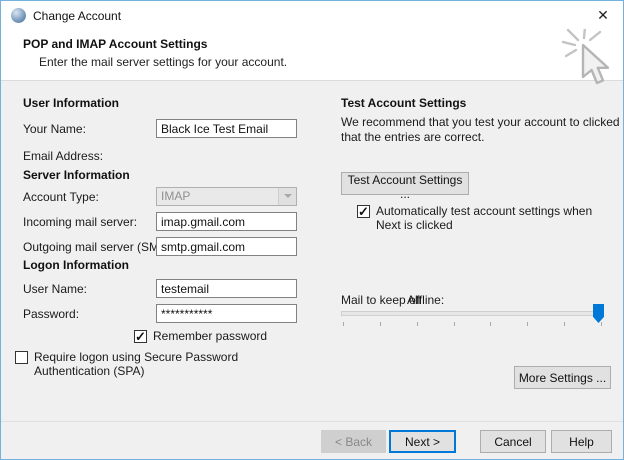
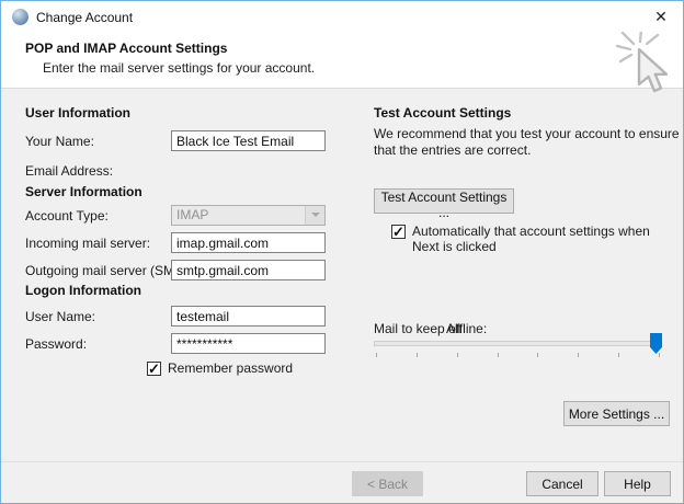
  Change Account
  ✕
  POP and IMAP Account Settings
  Enter the mail server settings for your account.
  User Information
  Your Name:
  Black Ice Test Email
  Email Address:
  Server Information
  Account Type:
  IMAP
  Incoming mail server:
  imap.gmail.com
  Outgoing mail server (SM
  smtp.gmail.com
  Logon Information
  User Name:
  testemail
  Password:
  ***********
  Remember password
- Require logon using Secure Password Authentication (SPA)
  Test Account Settings
- We recommend that you test your account to clicked that the entries are correct.
+ We recommend that you test your account to ensure that the entries are correct.
  Test Account Settings ...
- Automatically test account settings when Next is clicked
+ Automatically that account settings when Next is clicked
  Mail to keep offline:
  All
  More Settings ...
  < Back
- Next >
  Cancel
  Help
